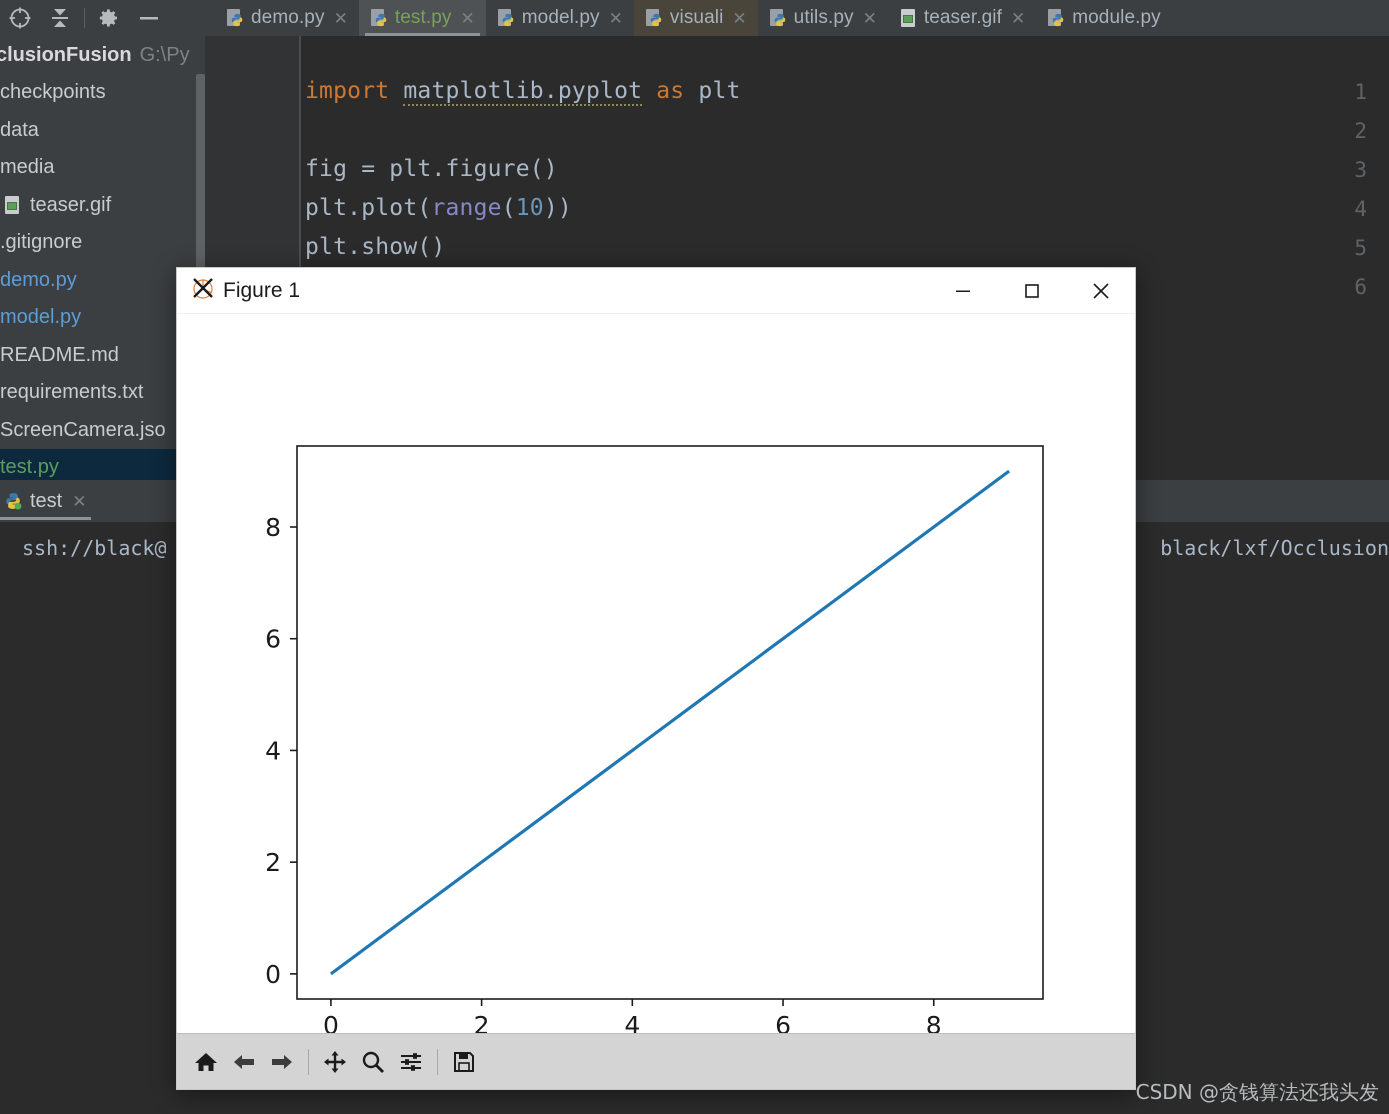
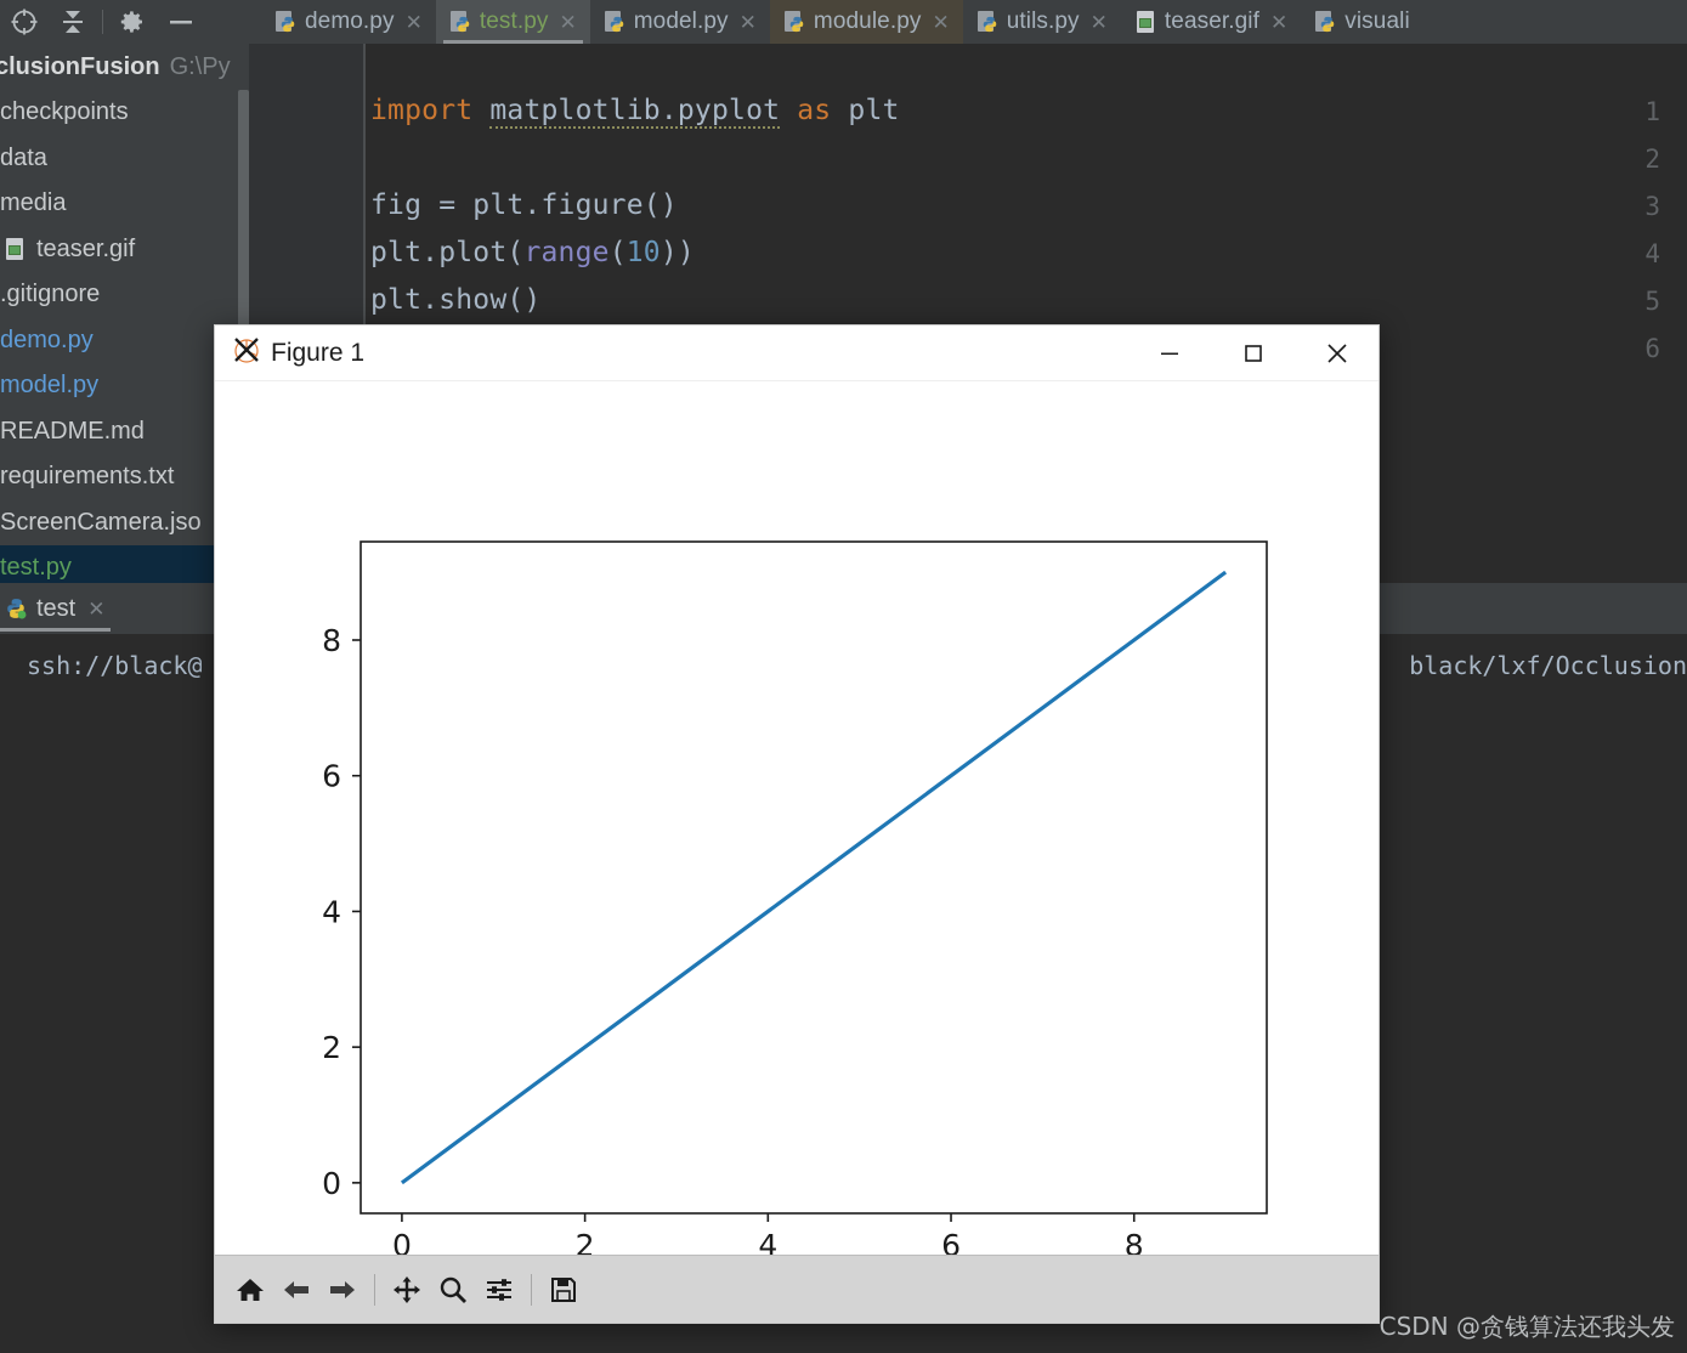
  demo.py
  ✕
  test.py
  ✕
  model.py
  ✕
- visuali
+ module.py
  ✕
  utils.py
  ✕
  teaser.gif
  ✕
- module.py
+ visuali
  1
  2
  3
  4
  5
  6
  import matplotlib.pyplot as plt
  fig = plt.figure()
  plt.plot(range(10))
  plt.show()
  clusionFusion
  G:\Py
  checkpoints
  data
  media
  teaser.gif
  .gitignore
  demo.py
  model.py
  README.md
  requirements.txt
  ScreenCamera.jso
  test.py
  test
  ✕
  ssh://black@
  black/lxf/Occlusion
  Figure 1
  0
  2
  4
  6
  8
  0
  2
  4
  6
  8
  CSDN @贪钱算法还我头发
